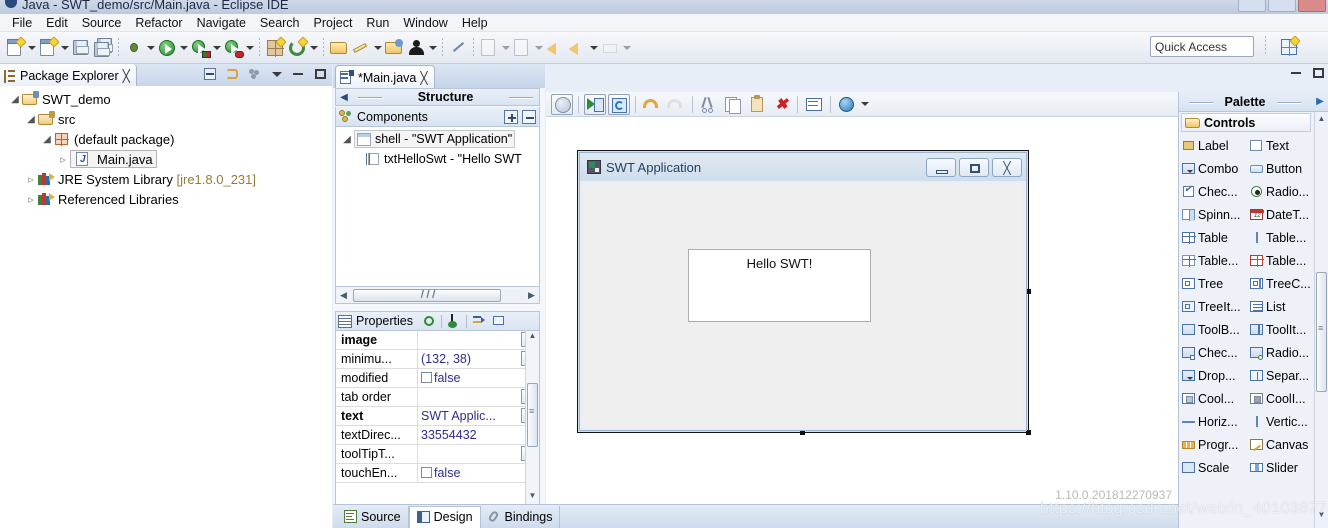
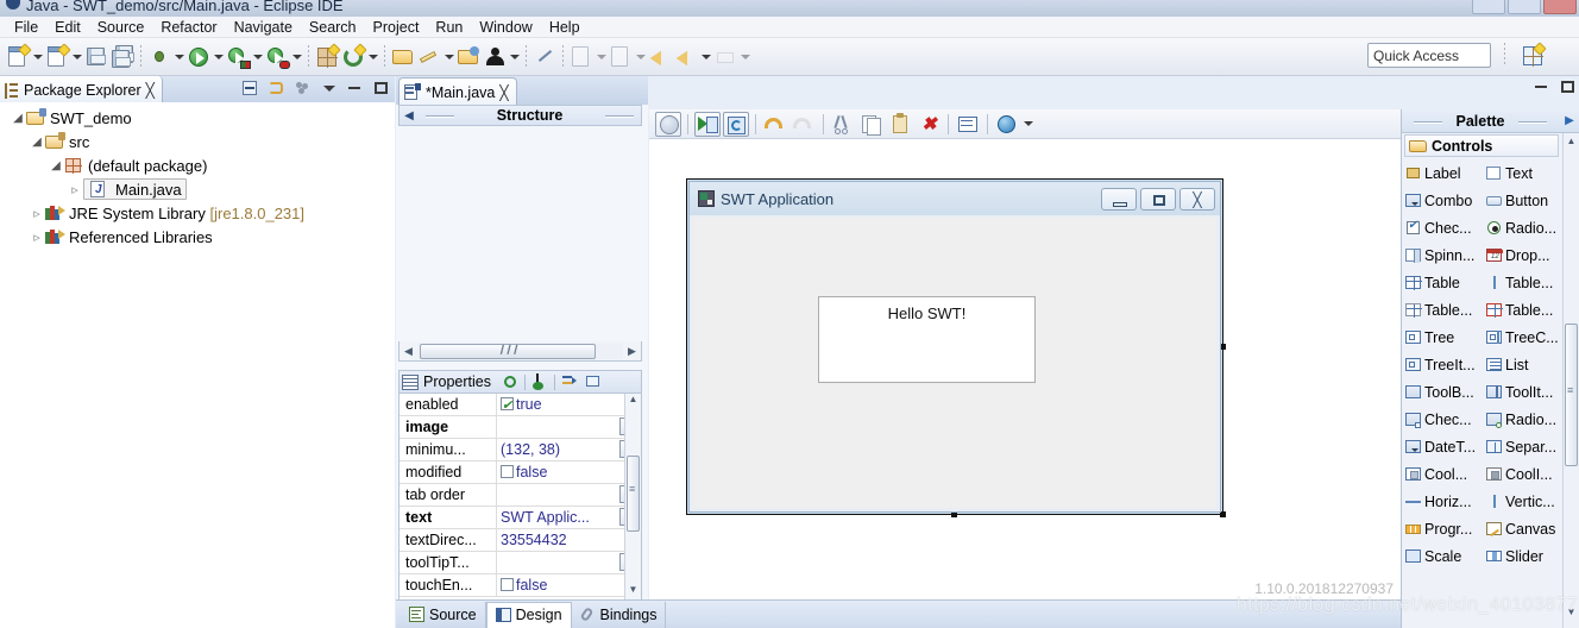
  Java - SWT_demo/src/Main.java - Eclipse IDE
  File
  Edit
  Source
  Refactor
  Navigate
  Search
  Project
  Run
  Window
  Help
  Quick Access
  Package Explorer
  ╳
  SWT_demo
  src
  (default package)
  J
  Main.java
  JRE System Library
  [jre1.8.0_231]
  Referenced Libraries
  *Main.java
  ╳
  ◀
  Structure
- Components
- shell - "SWT Application"
- txtHelloSwt - "Hello SWT
  ◀
  ▶
  Properties
+ enabled
+ true
  image
  minimu...
  (132, 38)
  modified
  false
  tab order
  text
  SWT Applic...
  textDirec...
  33554432
  toolTipT...
  touchEn...
  false
  ▲
  ▼
  ✖
  SWT Application
  ╳
  Hello SWT!
  1.10.0.201812270937
  Source
  Design
  Bindings
  Palette
  ▶
  Controls
  Label
  Text
  Combo
  Button
  Chec...
  Radio...
  Spinn...
- DateT...
+ Drop...
  Table
  Table...
  Table...
  Table...
  Tree
  TreeC...
  TreeIt...
  List
  ToolB...
  ToolIt...
  Chec...
  Radio...
- Drop...
+ DateT...
  Separ...
  Cool...
  CoolI...
  Horiz...
  Vertic...
  Progr...
  Canvas
  Scale
  Slider
  ▲
  ▼
  https://blog.csdn.net/weixin_40103877
